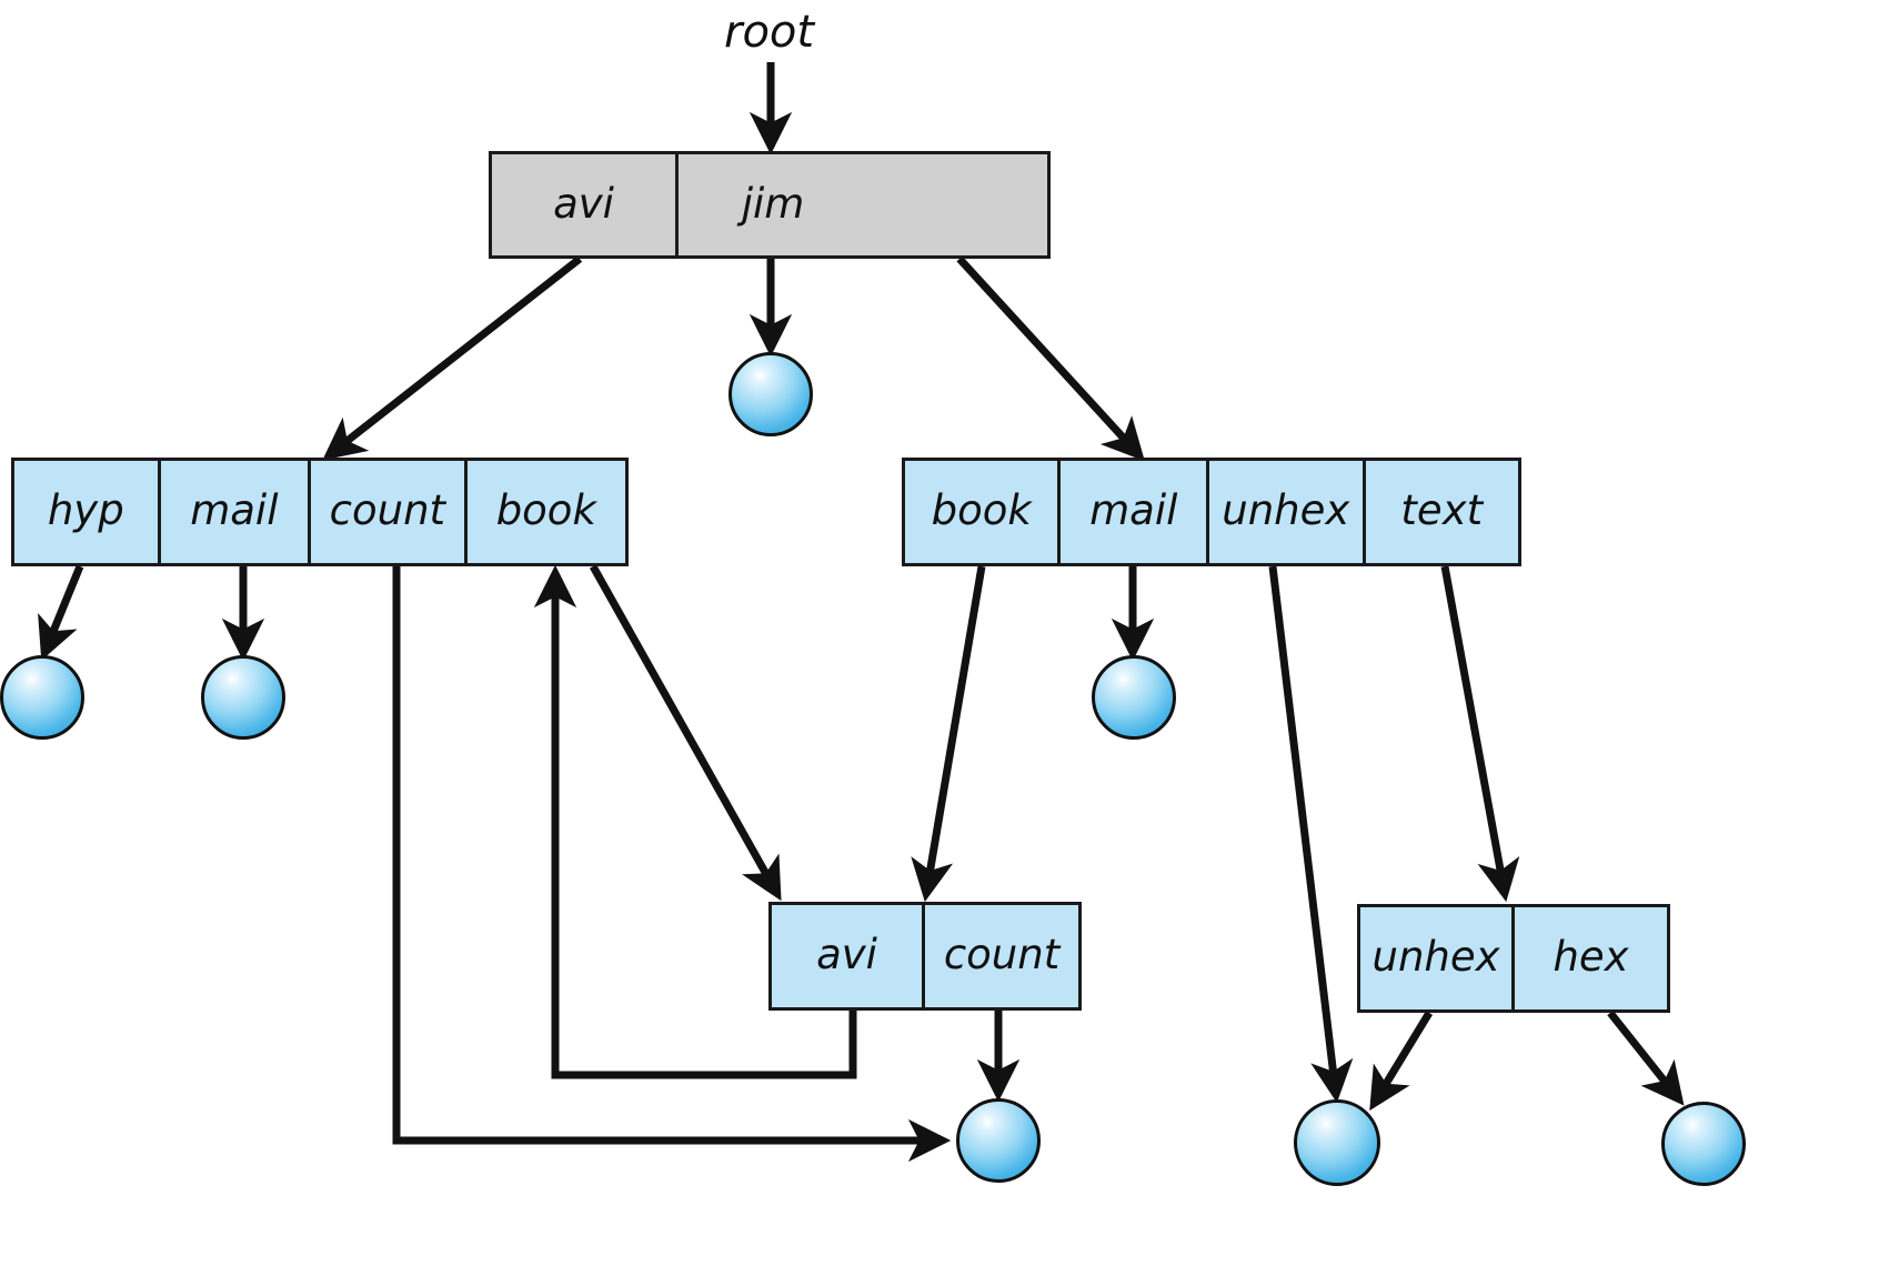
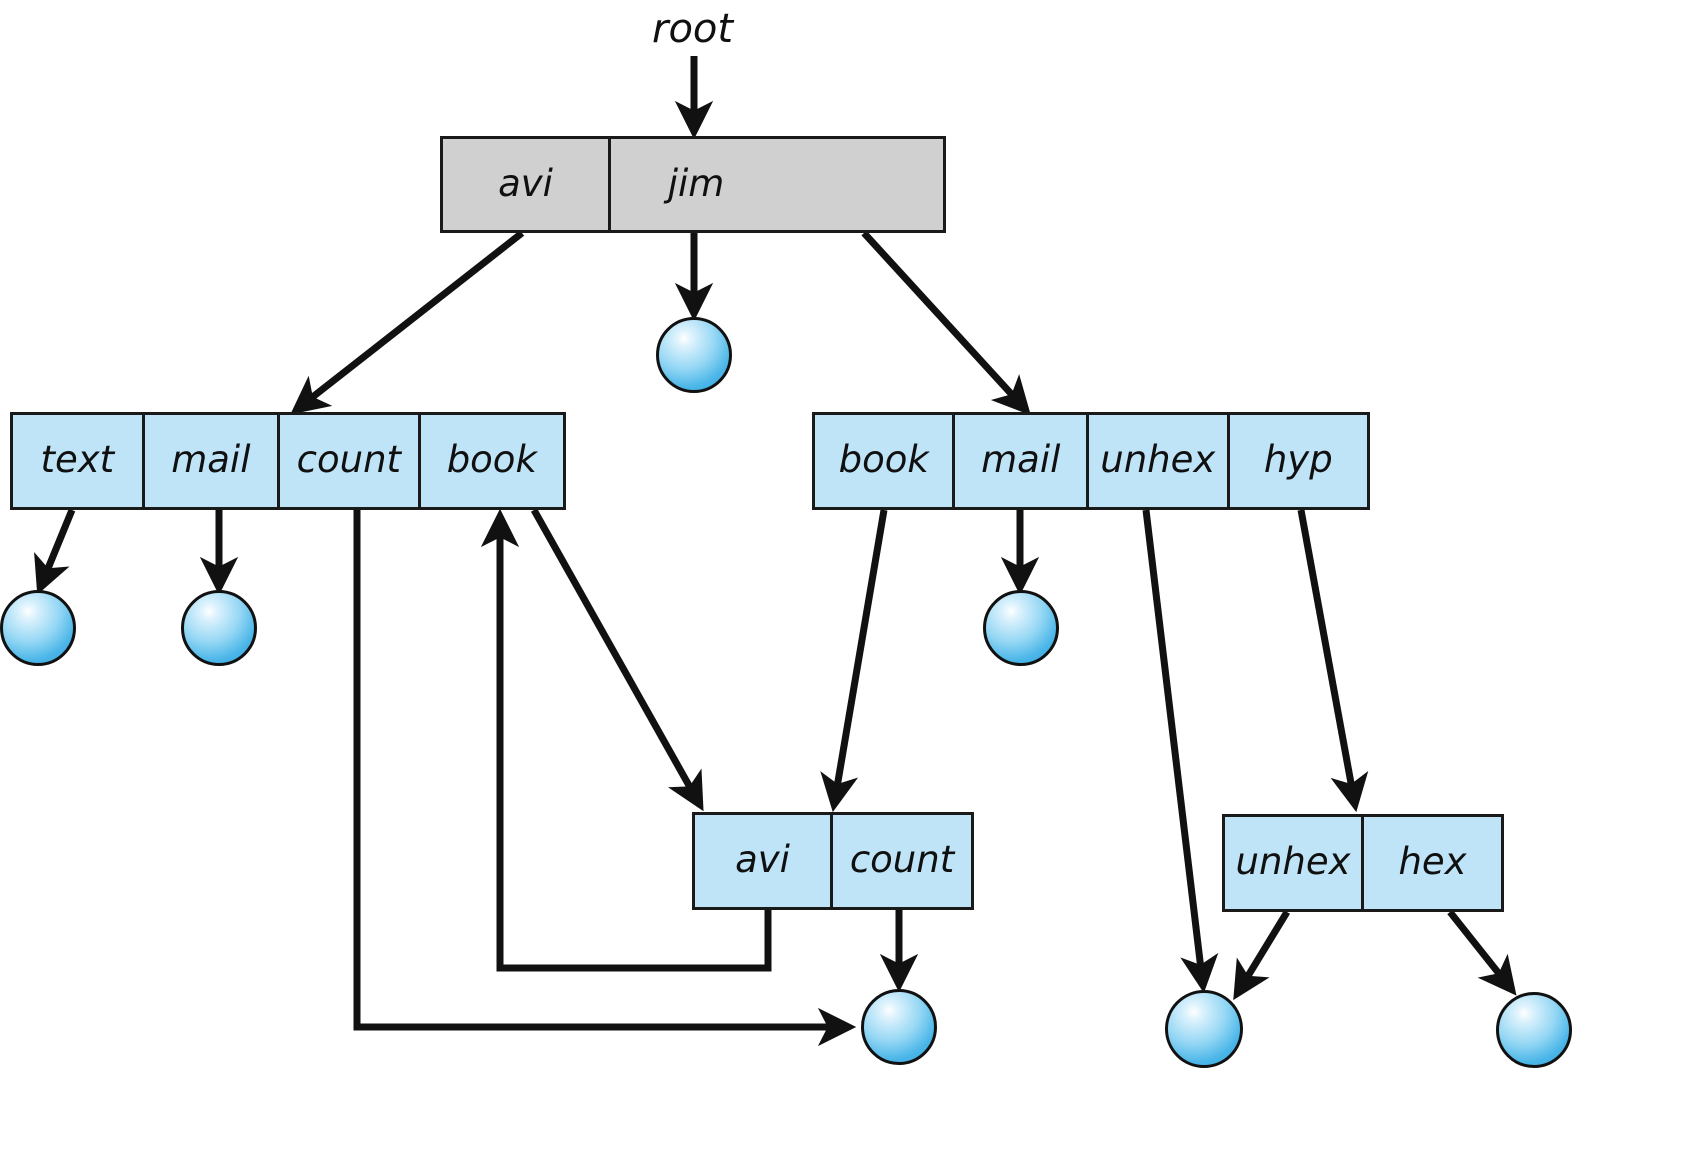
  root
  avi
  jim
- hyp
+ text
  mail
  count
  book
  book
  mail
  unhex
- text
+ hyp
  avi
  count
  unhex
  hex
